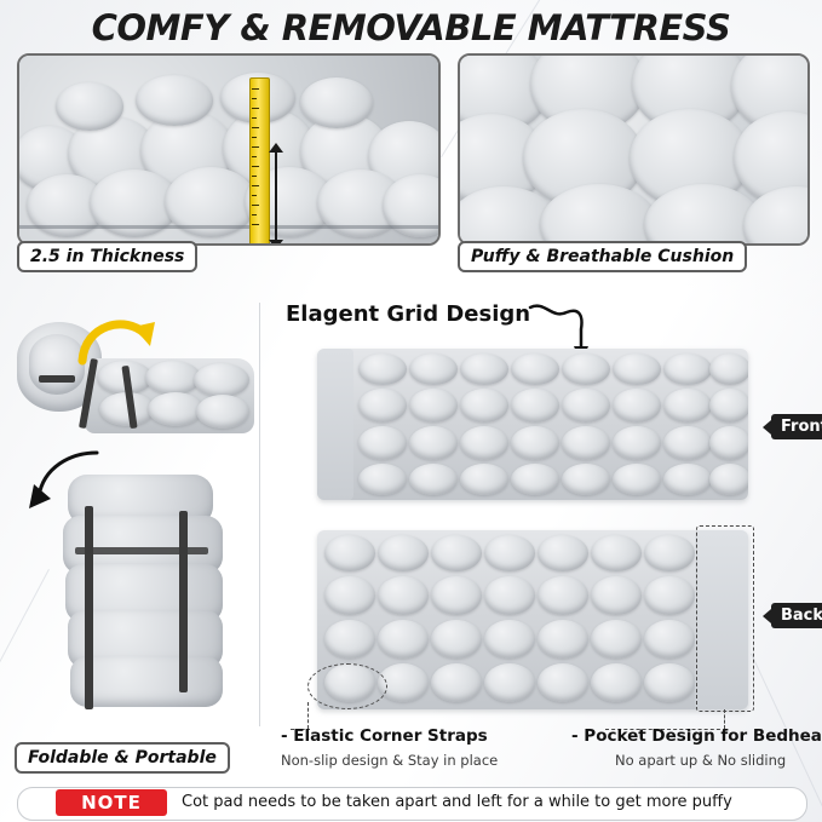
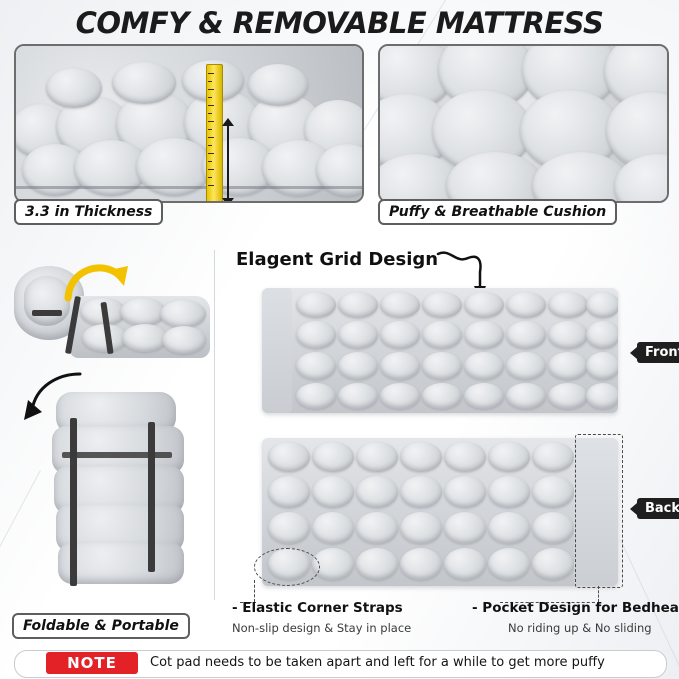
  COMFY & REMOVABLE MATTRESS
- 2.5 in Thickness
+ 3.3 in Thickness
  Puffy & Breathable Cushion
  Foldable & Portable
  Elagent Grid Design
  Fron
  Back
  - Elastic Corner Straps
  Non-slip design & Stay in place
  - Pocket Design for Bedhea
- No apart up & No sliding
+ No riding up & No sliding
  NOTE
  Cot pad needs to be taken apart and left for a while to get more puffy
